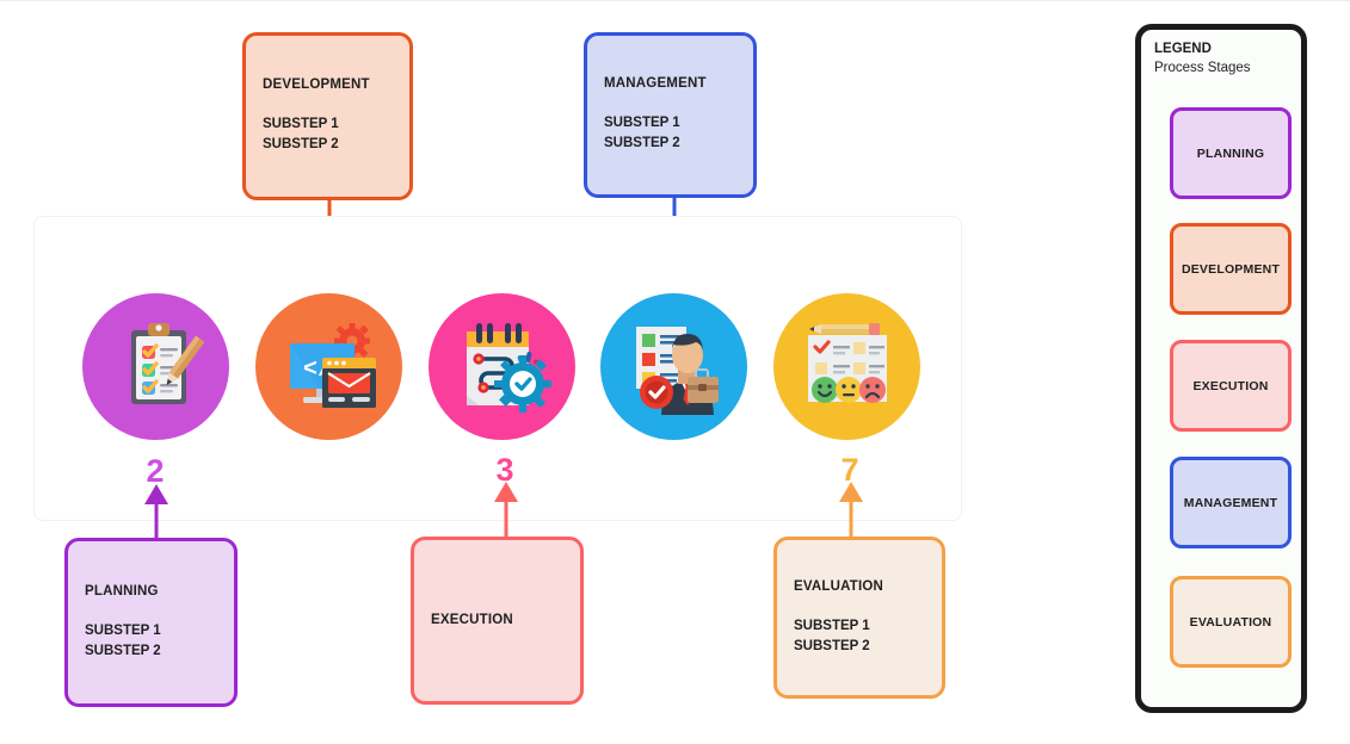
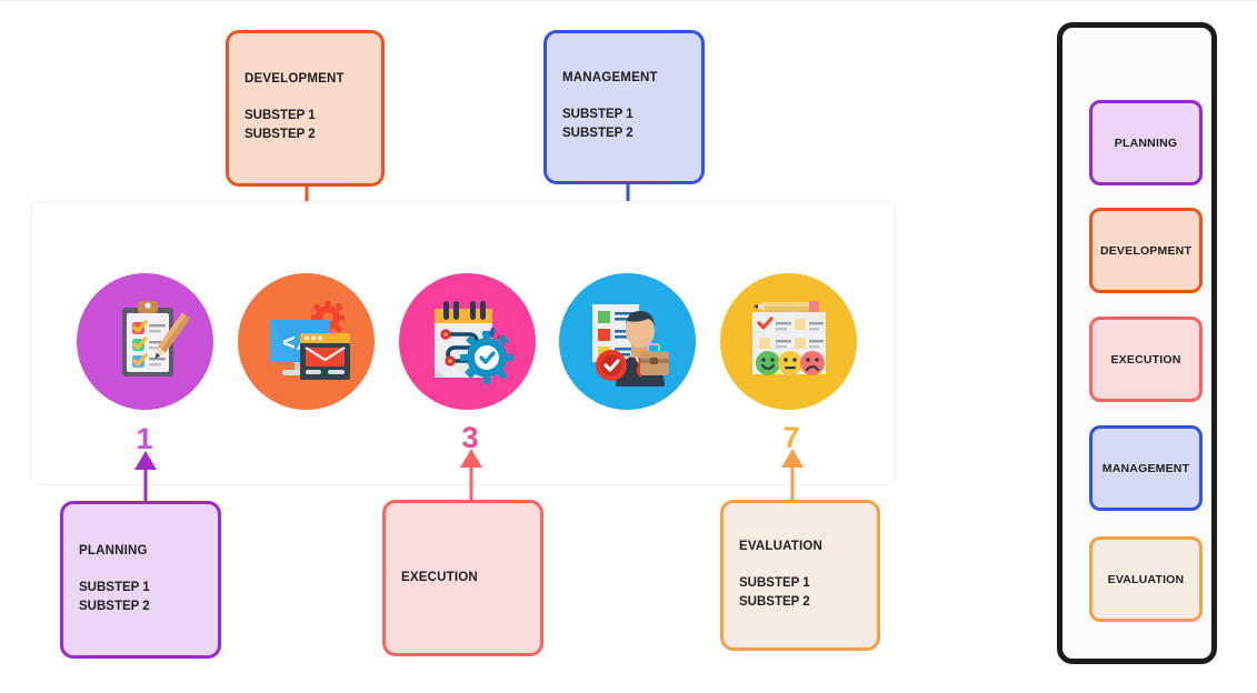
  DEVELOPMENT
  SUBSTEP 1
  SUBSTEP 2
  MANAGEMENT
  SUBSTEP 1
  SUBSTEP 2
- 2
+ 1
  3
  7
  PLANNING
  SUBSTEP 1
  SUBSTEP 2
  EXECUTION
  EVALUATION
  SUBSTEP 1
  SUBSTEP 2
- LEGEND
- Process Stages
  PLANNING
  DEVELOPMENT
  EXECUTION
  MANAGEMENT
  EVALUATION
